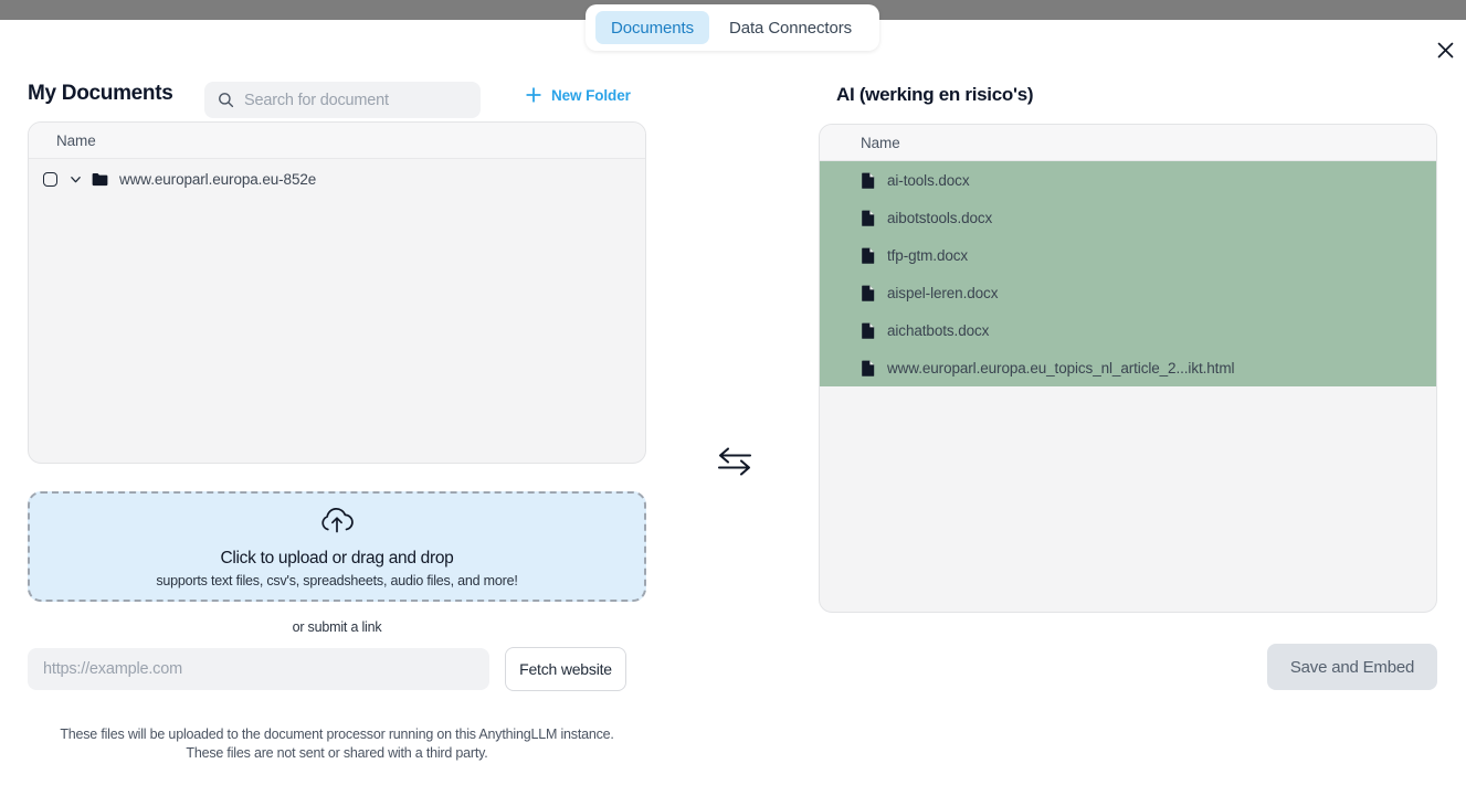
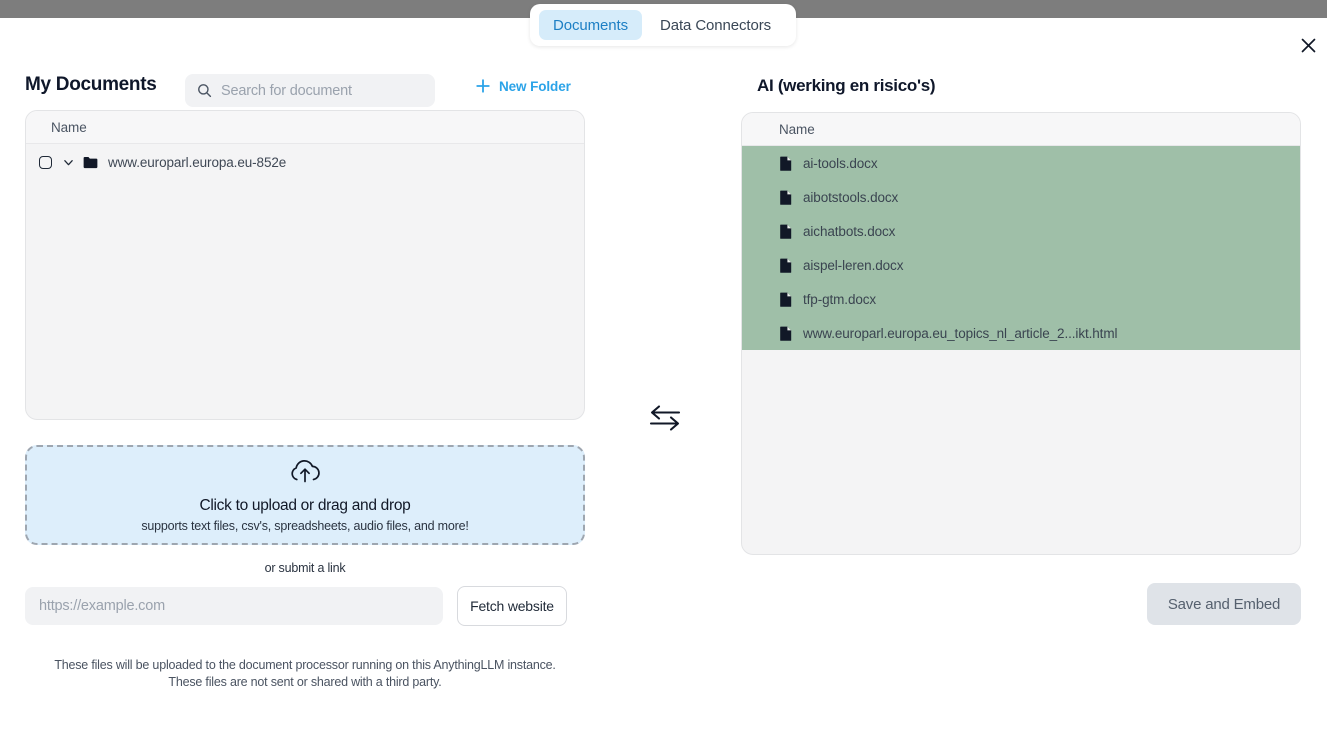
  Documents
  Data Connectors
  My Documents
  Search for document
  New Folder
  Name
  www.europarl.europa.eu-852e
  Click to upload or drag and drop
  supports text files, csv's, spreadsheets, audio files, and more!
  or submit a link
  https://example.com
  Fetch website
  These files will be uploaded to the document processor running on this AnythingLLM instance.
  These files are not sent or shared with a third party.
  AI (werking en risico's)
  Name
  ai-tools.docx
  aibotstools.docx
- tfp-gtm.docx
+ aichatbots.docx
  aispel-leren.docx
- aichatbots.docx
+ tfp-gtm.docx
  www.europarl.europa.eu_topics_nl_article_2...ikt.html
  Save and Embed
